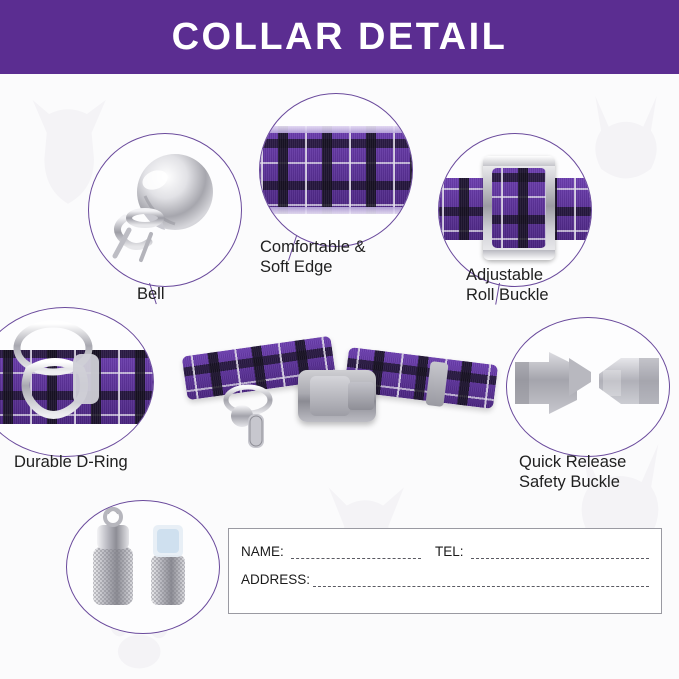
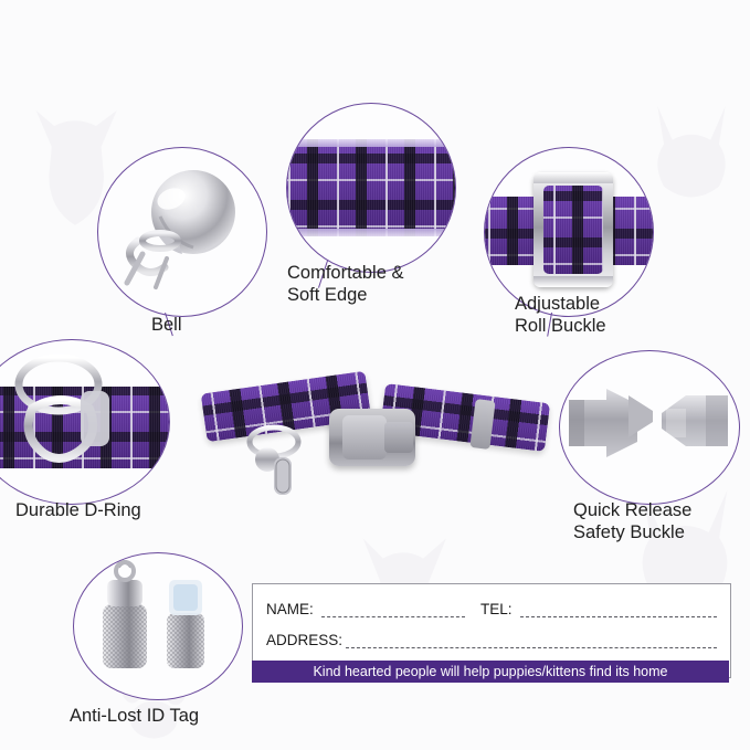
- COLLAR DETAIL
  Bell
  Comfortable &
  Soft Edge
  Adjustable
  Roll Buckle
  Durable D-Ring
  Quick Release
  Safety Buckle
+ Anti-Lost ID Tag
  NAME:
  TEL:
  ADDRESS:
+ Kind hearted people will help puppies/kittens find its home
